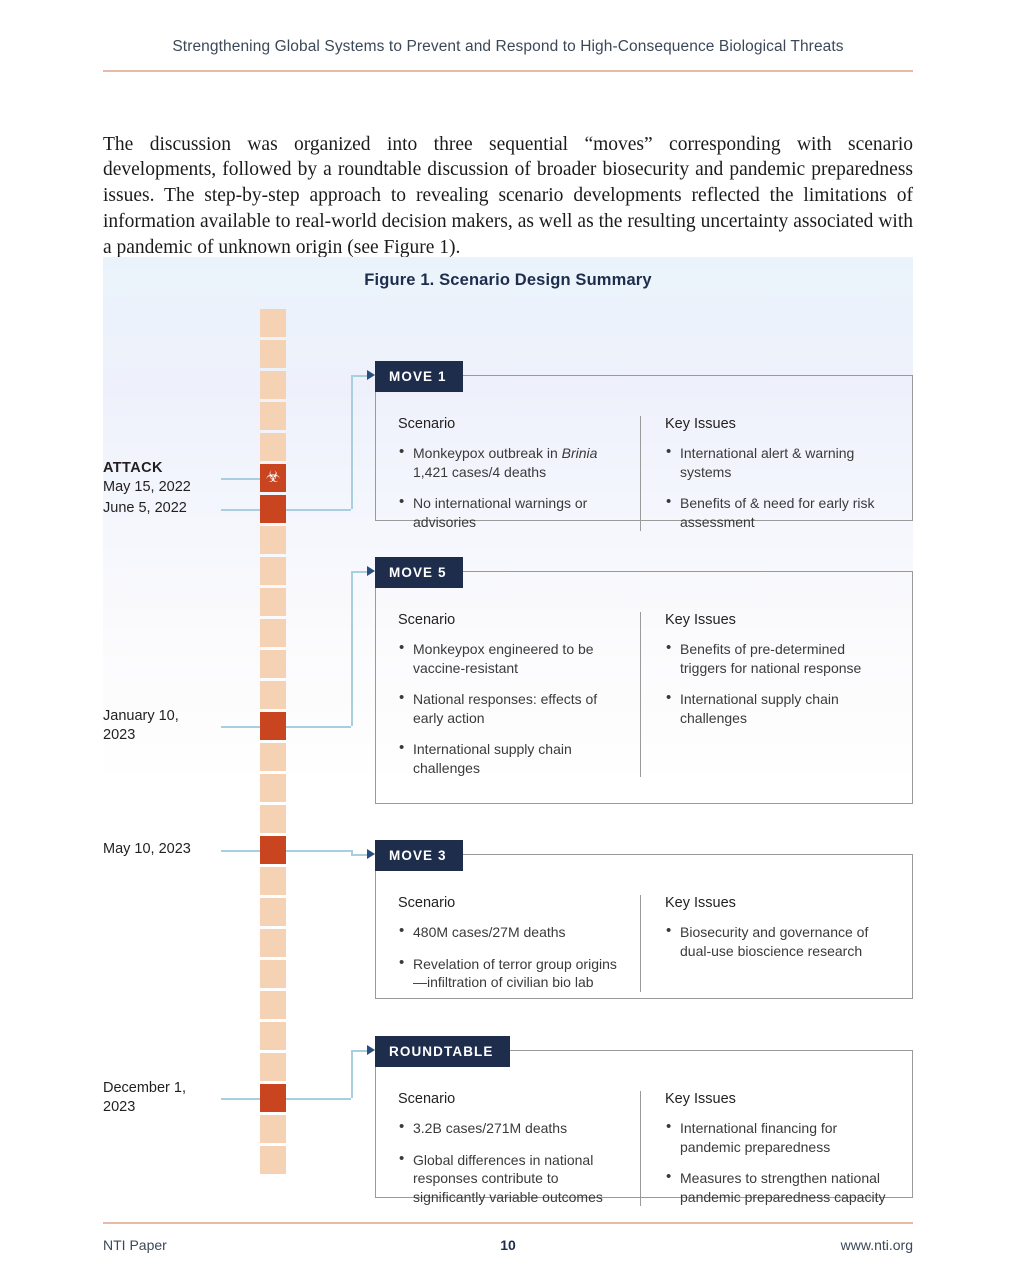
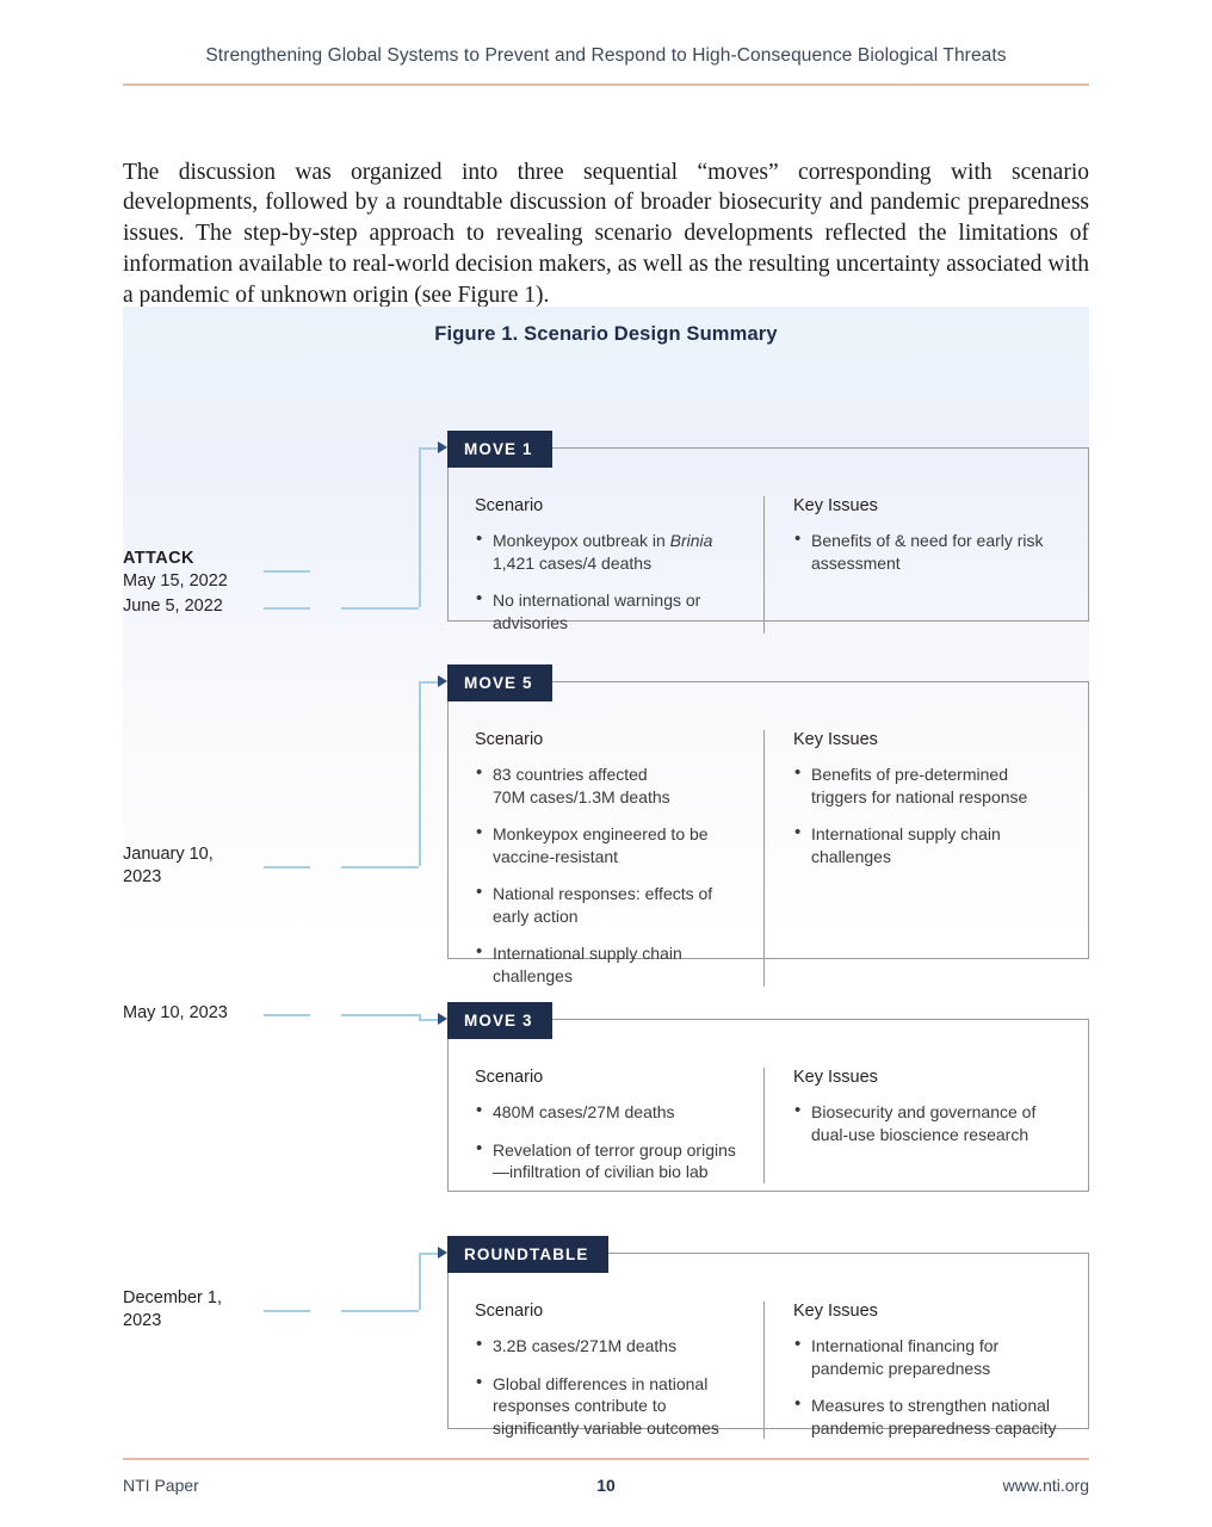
  Strengthening Global Systems to Prevent and Respond to High-Consequence Biological Threats
  The discussion was organized into three sequential “moves” corresponding with scenario developments, followed by a roundtable discussion of broader biosecurity and pandemic preparedness issues. The step-by-step approach to revealing scenario developments reflected the limitations of information available to real-world decision makers, as well as the resulting uncertainty associated with a pandemic of unknown origin (see Figure 1).
  Figure 1. Scenario Design Summary
- ☣
  ATTACK
  May 15, 2022
  June 5, 2022
  January 10,
  2023
  May 10, 2023
  December 1,
  2023
  MOVE 1
  Scenario
  Monkeypox outbreak in Brinia
  1,421 cases/4 deaths
  No international warnings or advisories
  Key Issues
- International alert & warning systems
  Benefits of & need for early risk assessment
  MOVE 5
  Scenario
+ 83 countries affected
+ 70M cases/1.3M deaths
  Monkeypox engineered to be vaccine-resistant
  National responses: effects of early action
  International supply chain challenges
  Key Issues
  Benefits of pre-determined triggers for national response
  International supply chain challenges
  MOVE 3
  Scenario
  480M cases/27M deaths
  Revelation of terror group origins—infiltration of civilian bio lab
  Key Issues
  Biosecurity and governance of dual-use bioscience research
  ROUNDTABLE
  Scenario
  3.2B cases/271M deaths
  Global differences in national responses contribute to significantly variable outcomes
  Key Issues
  International financing for pandemic preparedness
  Measures to strengthen national pandemic preparedness capacity
  NTI Paper
  10
  www.nti.org
